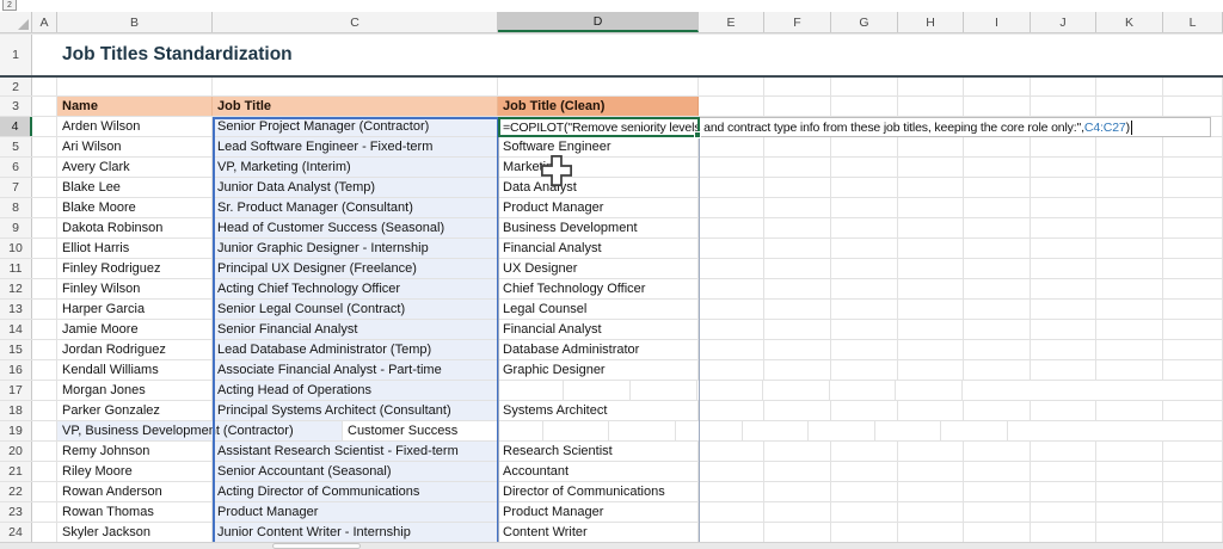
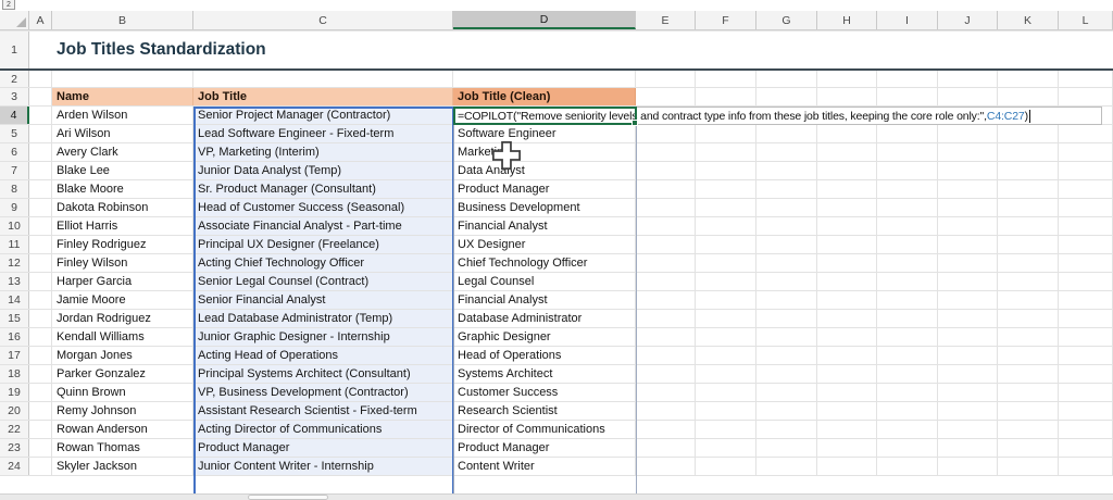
  A
  B
  C
  D
  E
  F
  G
  H
  I
  J
  K
  L
  1
  Job Titles Standardization
  2
  3
  Name
  Job Title
  Job Title (Clean)
  4
  Arden Wilson
  Senior Project Manager (Contractor)
  5
  Ari Wilson
  Lead Software Engineer - Fixed-term
  Software Engineer
  6
  Avery Clark
  VP, Marketing (Interim)
  7
  Blake Lee
  Junior Data Analyst (Temp)
  Data Analyst
  8
  Blake Moore
  Sr. Product Manager (Consultant)
  Product Manager
  9
  Dakota Robinson
  Head of Customer Success (Seasonal)
  Business Development
  10
  Elliot Harris
- Junior Graphic Designer - Internship
+ Associate Financial Analyst - Part-time
  Financial Analyst
  11
  Finley Rodriguez
  Principal UX Designer (Freelance)
  UX Designer
  12
  Finley Wilson
  Acting Chief Technology Officer
  Chief Technology Officer
  13
  Harper Garcia
  Senior Legal Counsel (Contract)
  Legal Counsel
  14
  Jamie Moore
  Senior Financial Analyst
  Financial Analyst
  15
  Jordan Rodriguez
  Lead Database Administrator (Temp)
  Database Administrator
  16
  Kendall Williams
- Associate Financial Analyst - Part-time
+ Junior Graphic Designer - Internship
  Graphic Designer
  17
  Morgan Jones
  Acting Head of Operations
+ Head of Operations
  18
  Parker Gonzalez
  Principal Systems Architect (Consultant)
  Systems Architect
  19
+ Quinn Brown
  VP, Business Development (Contractor)
  Customer Success
  20
  Remy Johnson
  Assistant Research Scientist - Fixed-term
  Research Scientist
- 21
- Riley Moore
- Senior Accountant (Seasonal)
- Accountant
  22
  Rowan Anderson
  Acting Director of Communications
  Director of Communications
  23
  Rowan Thomas
  Product Manager
  Product Manager
  24
  Skyler Jackson
  Junior Content Writer - Internship
  Content Writer
  =COPILOT("Remove seniority levels and contract type info from these job titles, keeping the core role only:",
  C4:C27
  )
